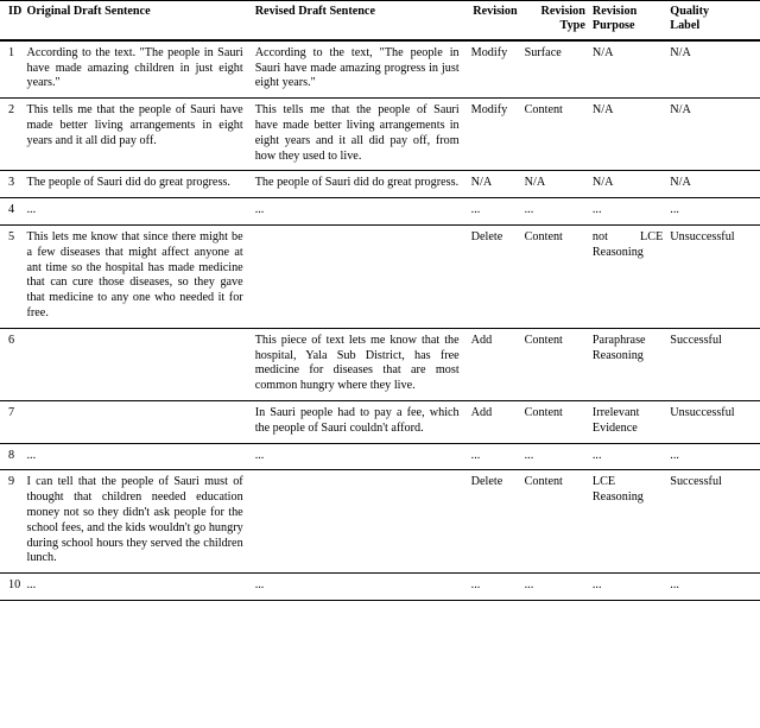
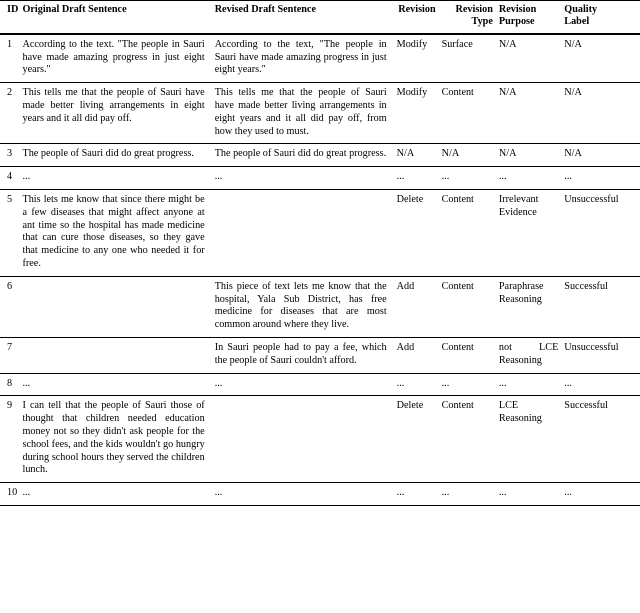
  ID	Original Draft Sentence	Revised Draft Sentence	Revision	Revision Type	Revision Purpose	Quality Label
- 1	According to the text. "The people in Sauri have made amazing children in just eight years."	According to the text, "The people in Sauri have made amazing progress in just eight years."	Modify	Surface	N/A	N/A
+ 1	According to the text. "The people in Sauri have made amazing progress in just eight years."	According to the text, "The people in Sauri have made amazing progress in just eight years."	Modify	Surface	N/A	N/A
- 2	This tells me that the people of Sauri have made better living arrangements in eight years and it all did pay off.	This tells me that the people of Sauri have made better living arrangements in eight years and it all did pay off, from how they used to live.	Modify	Content	N/A	N/A
+ 2	This tells me that the people of Sauri have made better living arrangements in eight years and it all did pay off.	This tells me that the people of Sauri have made better living arrangements in eight years and it all did pay off, from how they used to must.	Modify	Content	N/A	N/A
  3	The people of Sauri did do great progress.	The people of Sauri did do great progress.	N/A	N/A	N/A	N/A
  4	...	...	...	...	...	...
- 5	This lets me know that since there might be a few diseases that might affect anyone at ant time so the hospital has made medicine that can cure those diseases, so they gave that medicine to any one who needed it for free.		Delete	Content	not LCE Reasoning	Unsuccessful
+ 5	This lets me know that since there might be a few diseases that might affect anyone at ant time so the hospital has made medicine that can cure those diseases, so they gave that medicine to any one who needed it for free.		Delete	Content	Irrelevant Evidence	Unsuccessful
- 6		This piece of text lets me know that the hospital, Yala Sub District, has free medicine for diseases that are most common hungry where they live.	Add	Content	Paraphrase Reasoning	Successful
+ 6		This piece of text lets me know that the hospital, Yala Sub District, has free medicine for diseases that are most common around where they live.	Add	Content	Paraphrase Reasoning	Successful
- 7		In Sauri people had to pay a fee, which the people of Sauri couldn't afford.	Add	Content	Irrelevant Evidence	Unsuccessful
+ 7		In Sauri people had to pay a fee, which the people of Sauri couldn't afford.	Add	Content	not LCE Reasoning	Unsuccessful
  8	...	...	...	...	...	...
- 9	I can tell that the people of Sauri must of thought that children needed education money not so they didn't ask people for the school fees, and the kids wouldn't go hungry during school hours they served the children lunch.		Delete	Content	LCE Reasoning	Successful
+ 9	I can tell that the people of Sauri those of thought that children needed education money not so they didn't ask people for the school fees, and the kids wouldn't go hungry during school hours they served the children lunch.		Delete	Content	LCE Reasoning	Successful
  10	...	...	...	...	...	...
